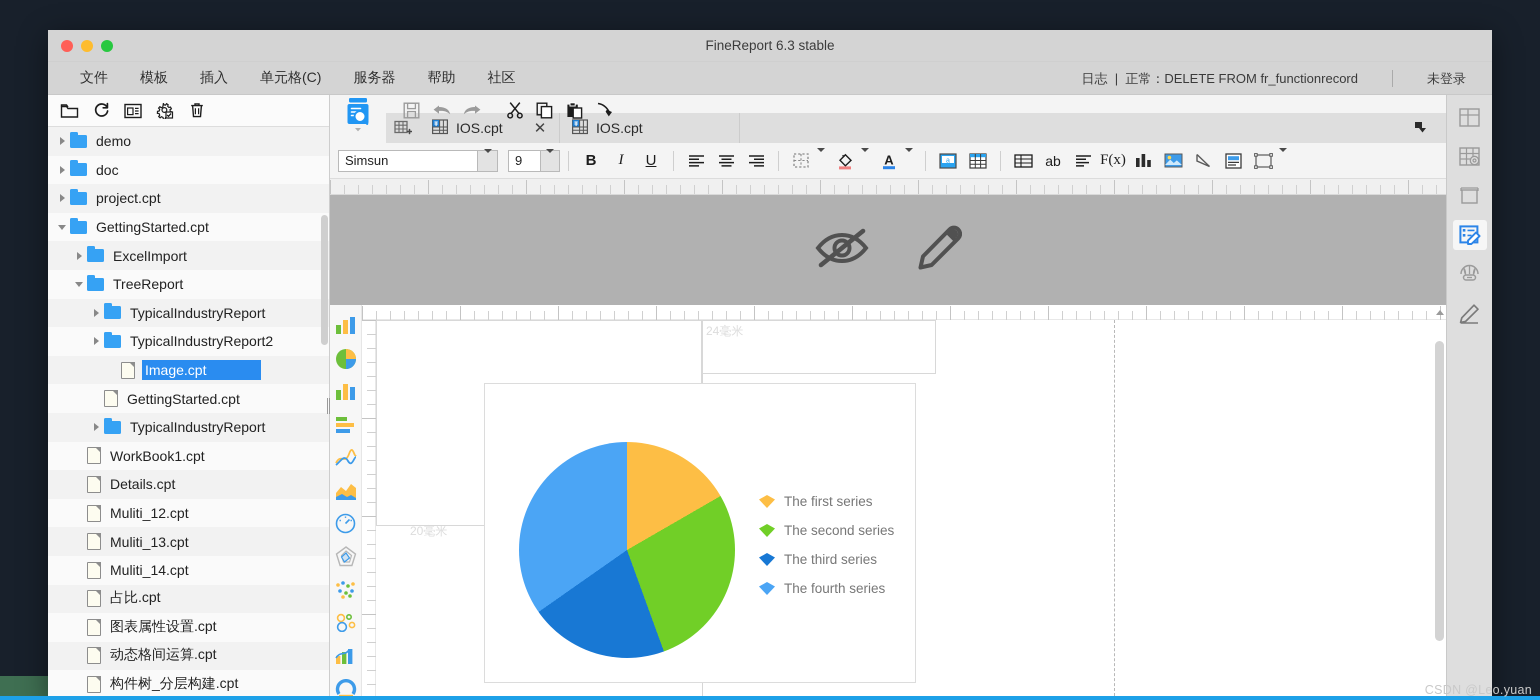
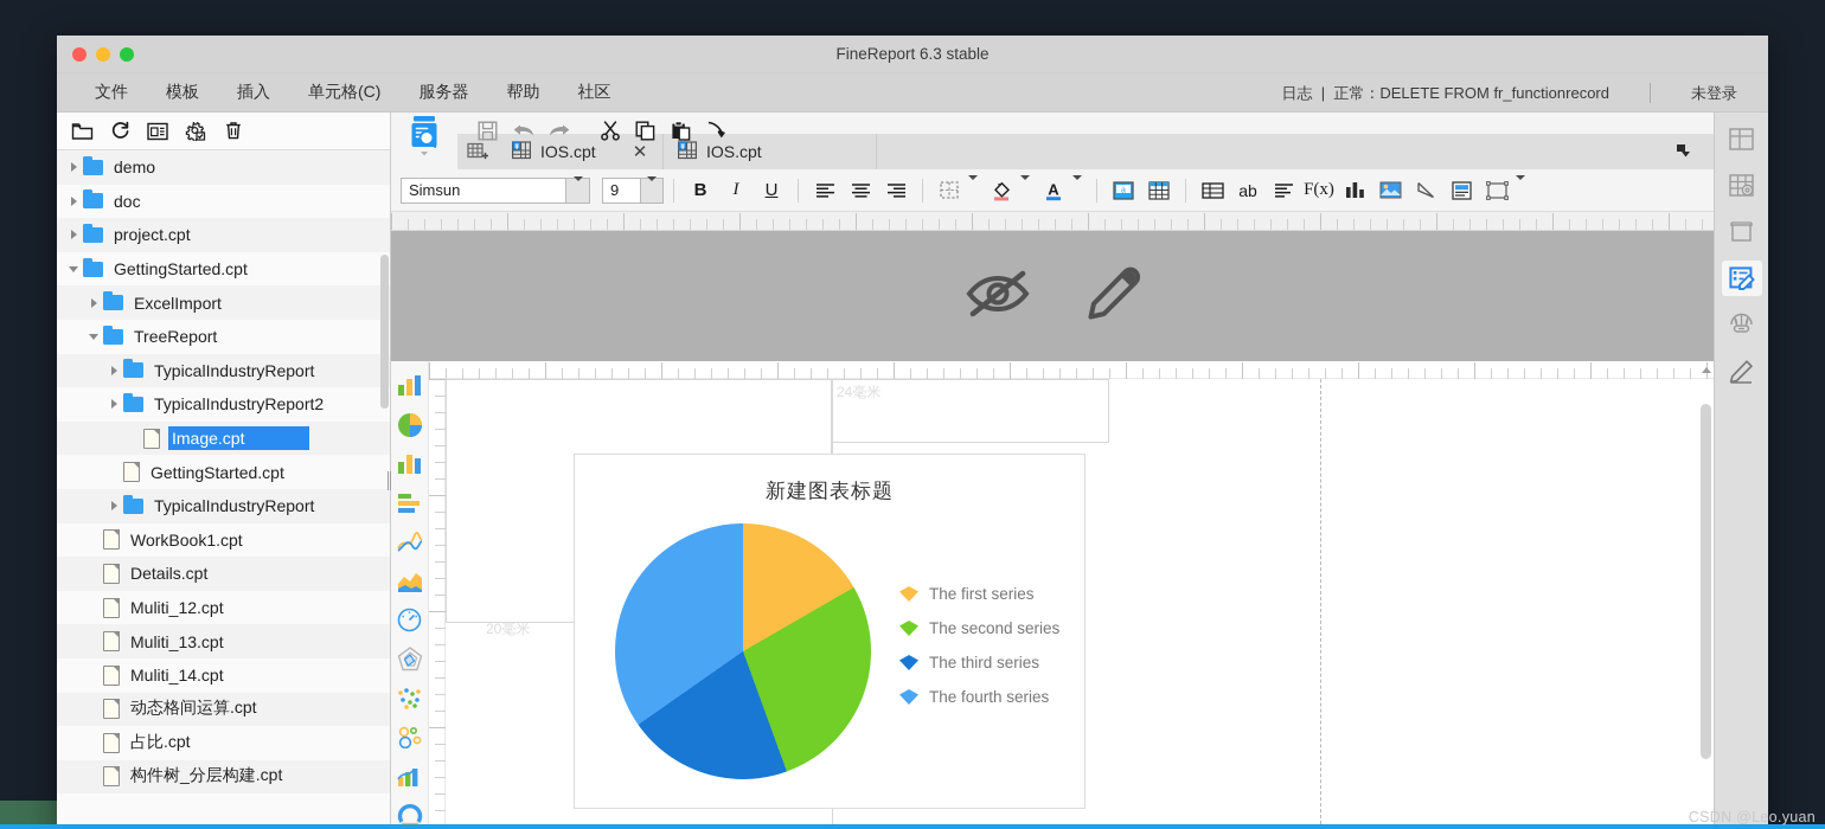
  FineReport 6.3 stable
  文件
  模板
  插入
  单元格(C)
  服务器
  帮助
  社区
  日志 | 正常：DELETE FROM fr_functionrecord
  未登录
  demo
  doc
  project.cpt
  GettingStarted.cpt
  ExcelImport
  TreeReport
  TypicalIndustryReport
  TypicalIndustryReport2
  Image.cpt
  GettingStarted.cpt
  TypicalIndustryReport
  WorkBook1.cpt
  Details.cpt
  Muliti_12.cpt
  Muliti_13.cpt
  Muliti_14.cpt
- 占比.cpt
+ 动态格间运算.cpt
- 图表属性设置.cpt
- 动态格间运算.cpt
+ 占比.cpt
  构件树_分层构建.cpt
  IOS.cpt
  ✕
  IOS.cpt
  Simsun
  9
  B
  I
  U
  A
  ab
  F(x)
  24毫米
  20毫米
+ 新建图表标题
  The first series
  The second series
  The third series
  The fourth series
  CSDN @Leo.yuan
